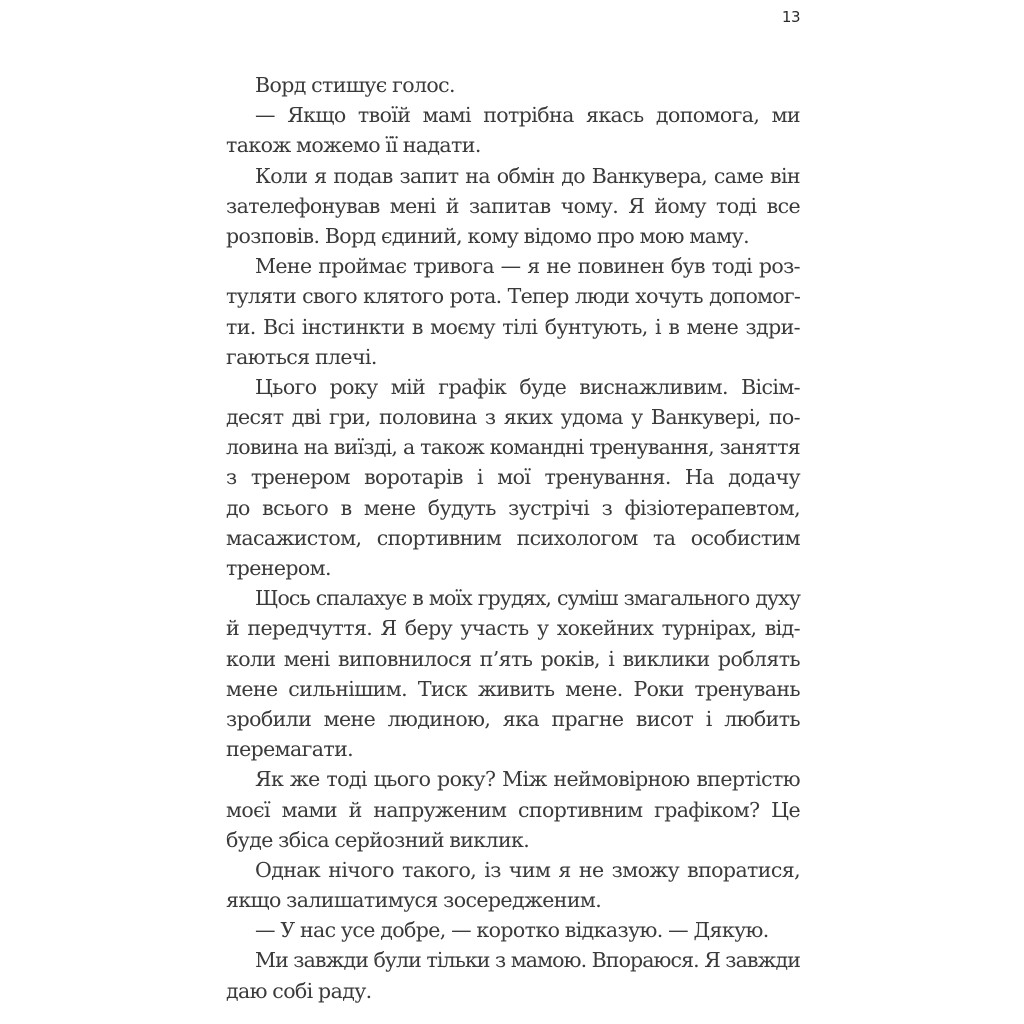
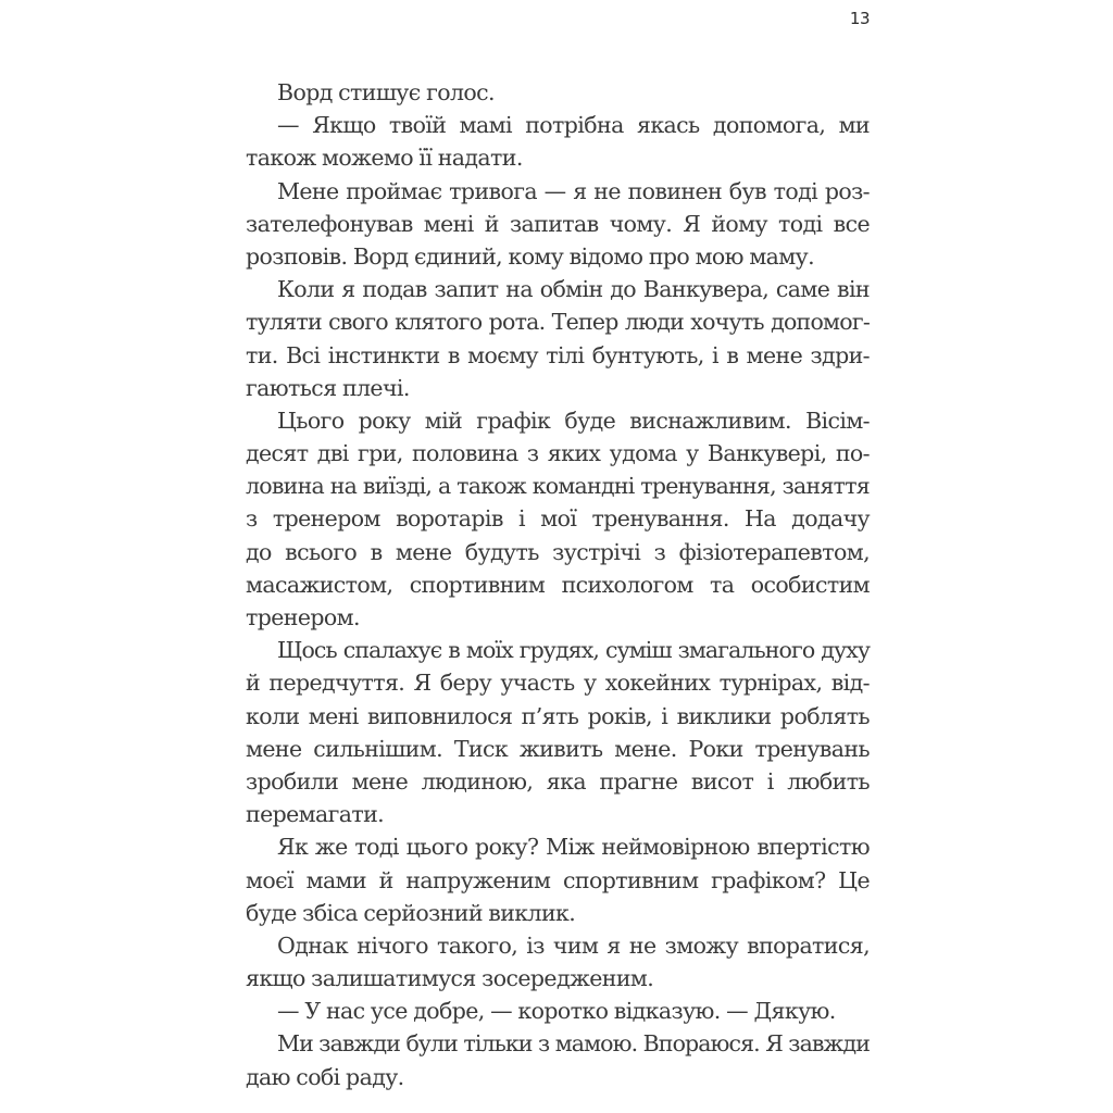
  13
  Ворд стишує голос.
  — Якщо твоїй мамі потрібна якась допомога, ми
  також можемо її надати.
- Коли я подав запит на обмін до Ванкувера, саме він
+ Мене проймає тривога — я не повинен був тоді роз-
  зателефонував мені й запитав чому. Я йому тоді все
  розповів. Ворд єдиний, кому відомо про мою маму.
- Мене проймає тривога — я не повинен був тоді роз-
+ Коли я подав запит на обмін до Ванкувера, саме він
  туляти свого клятого рота. Тепер люди хочуть допомог-
  ти. Всі інстинкти в моєму тілі бунтують, і в мене здри-
  гаються плечі.
  Цього року мій графік буде виснажливим. Вісім-
  десят дві гри, половина з яких удома у Ванкувері, по-
  ловина на виїзді, а також командні тренування, заняття
  з тренером воротарів і мої тренування. На додачу
  до всього в мене будуть зустрічі з фізіотерапевтом,
  масажистом, спортивним психологом та особистим
  тренером.
  Щось спалахує в моїх грудях, суміш змагального духу
  й передчуття. Я беру участь у хокейних турнірах, від-
  коли мені виповнилося п’ять років, і виклики роблять
  мене сильнішим. Тиск живить мене. Роки тренувань
  зробили мене людиною, яка прагне висот і любить
  перемагати.
  Як же тоді цього року? Між неймовірною впертістю
  моєї мами й напруженим спортивним графіком? Це
  буде збіса серйозний виклик.
  Однак нічого такого, із чим я не зможу впоратися,
  якщо залишатимуся зосередженим.
  — У нас усе добре, — коротко відказую. — Дякую.
  Ми завжди були тільки з мамою. Впораюся. Я завжди
  даю собі раду.
